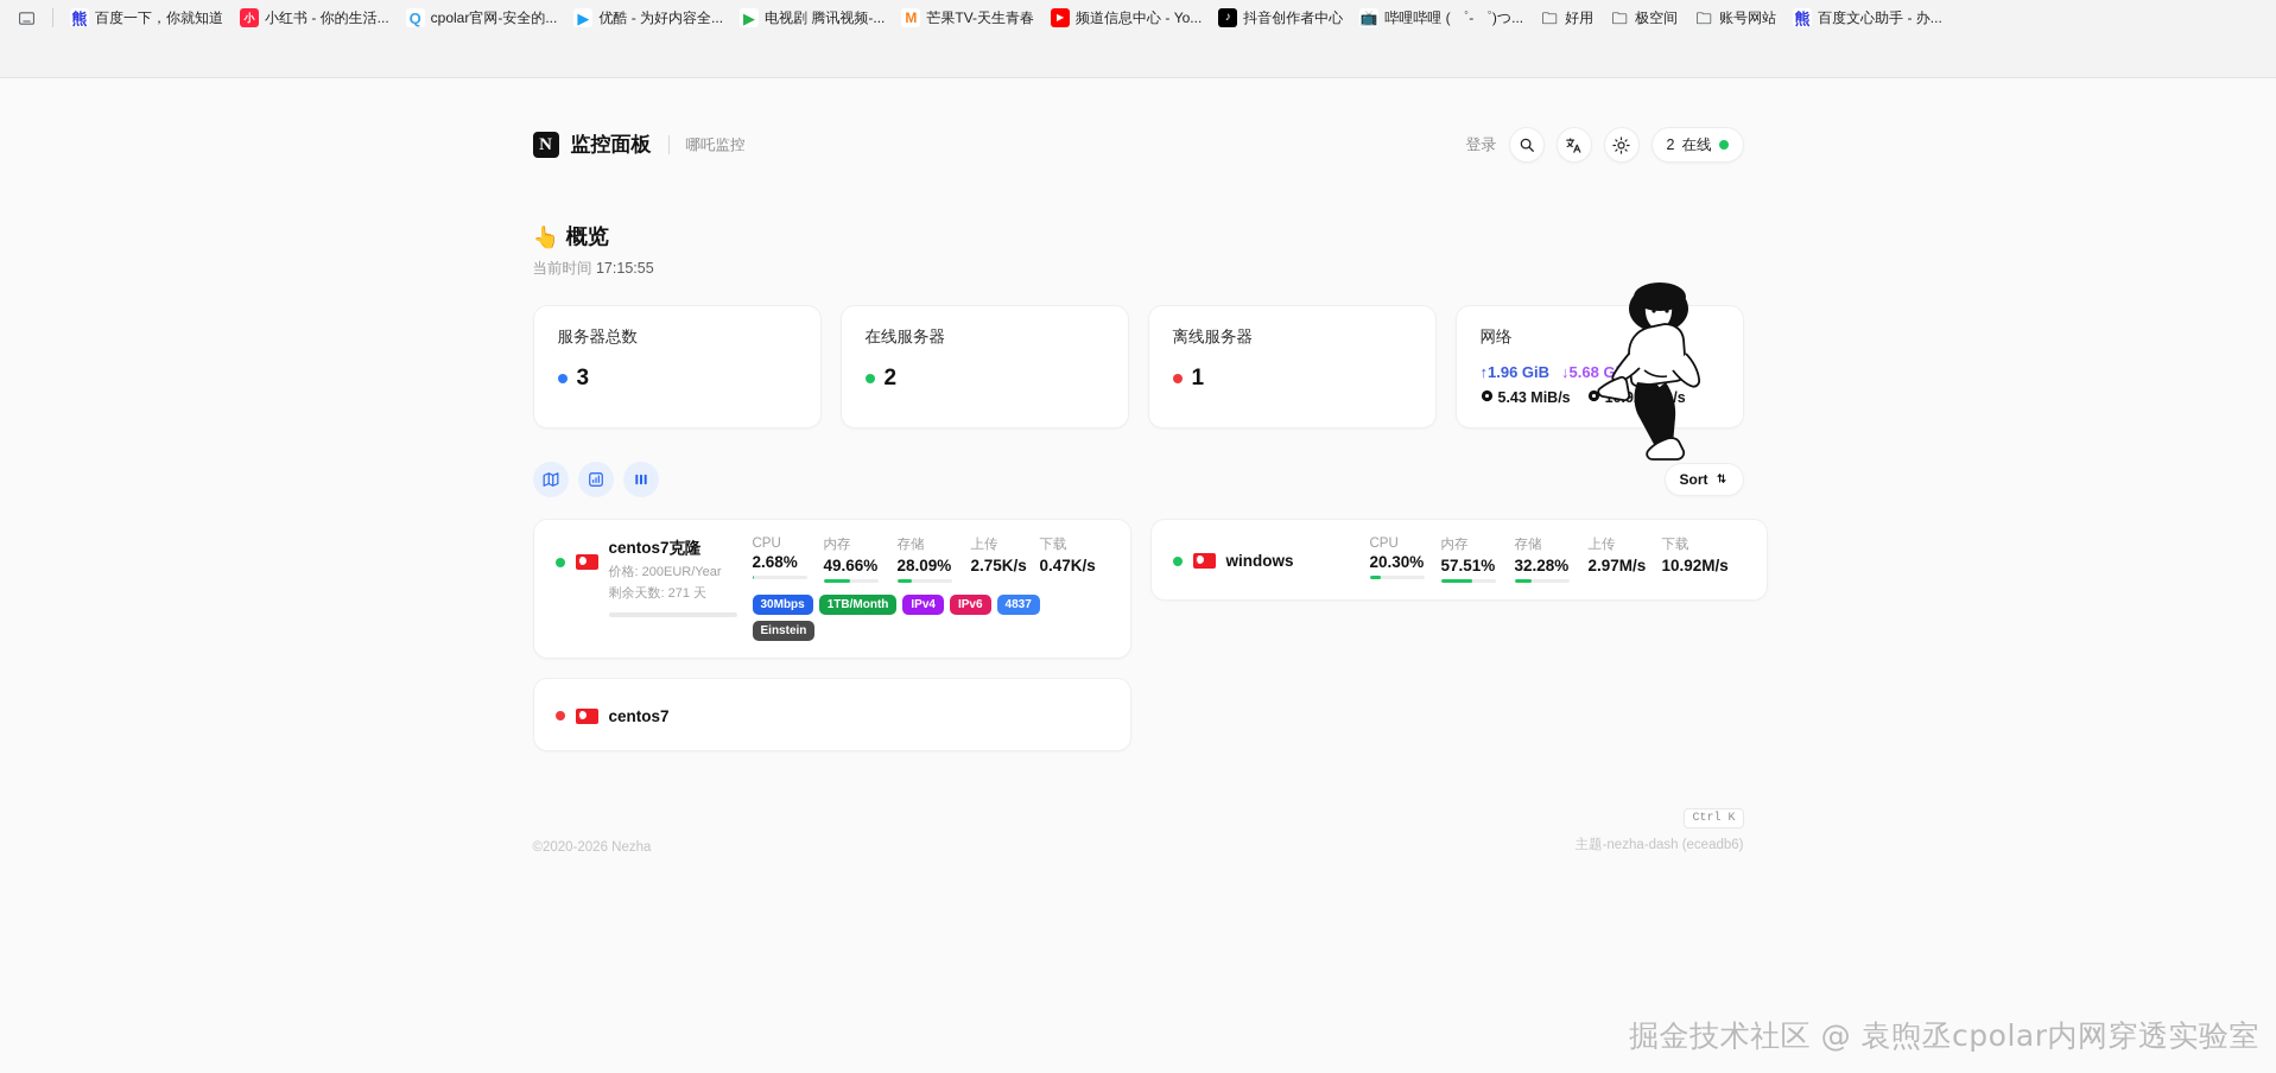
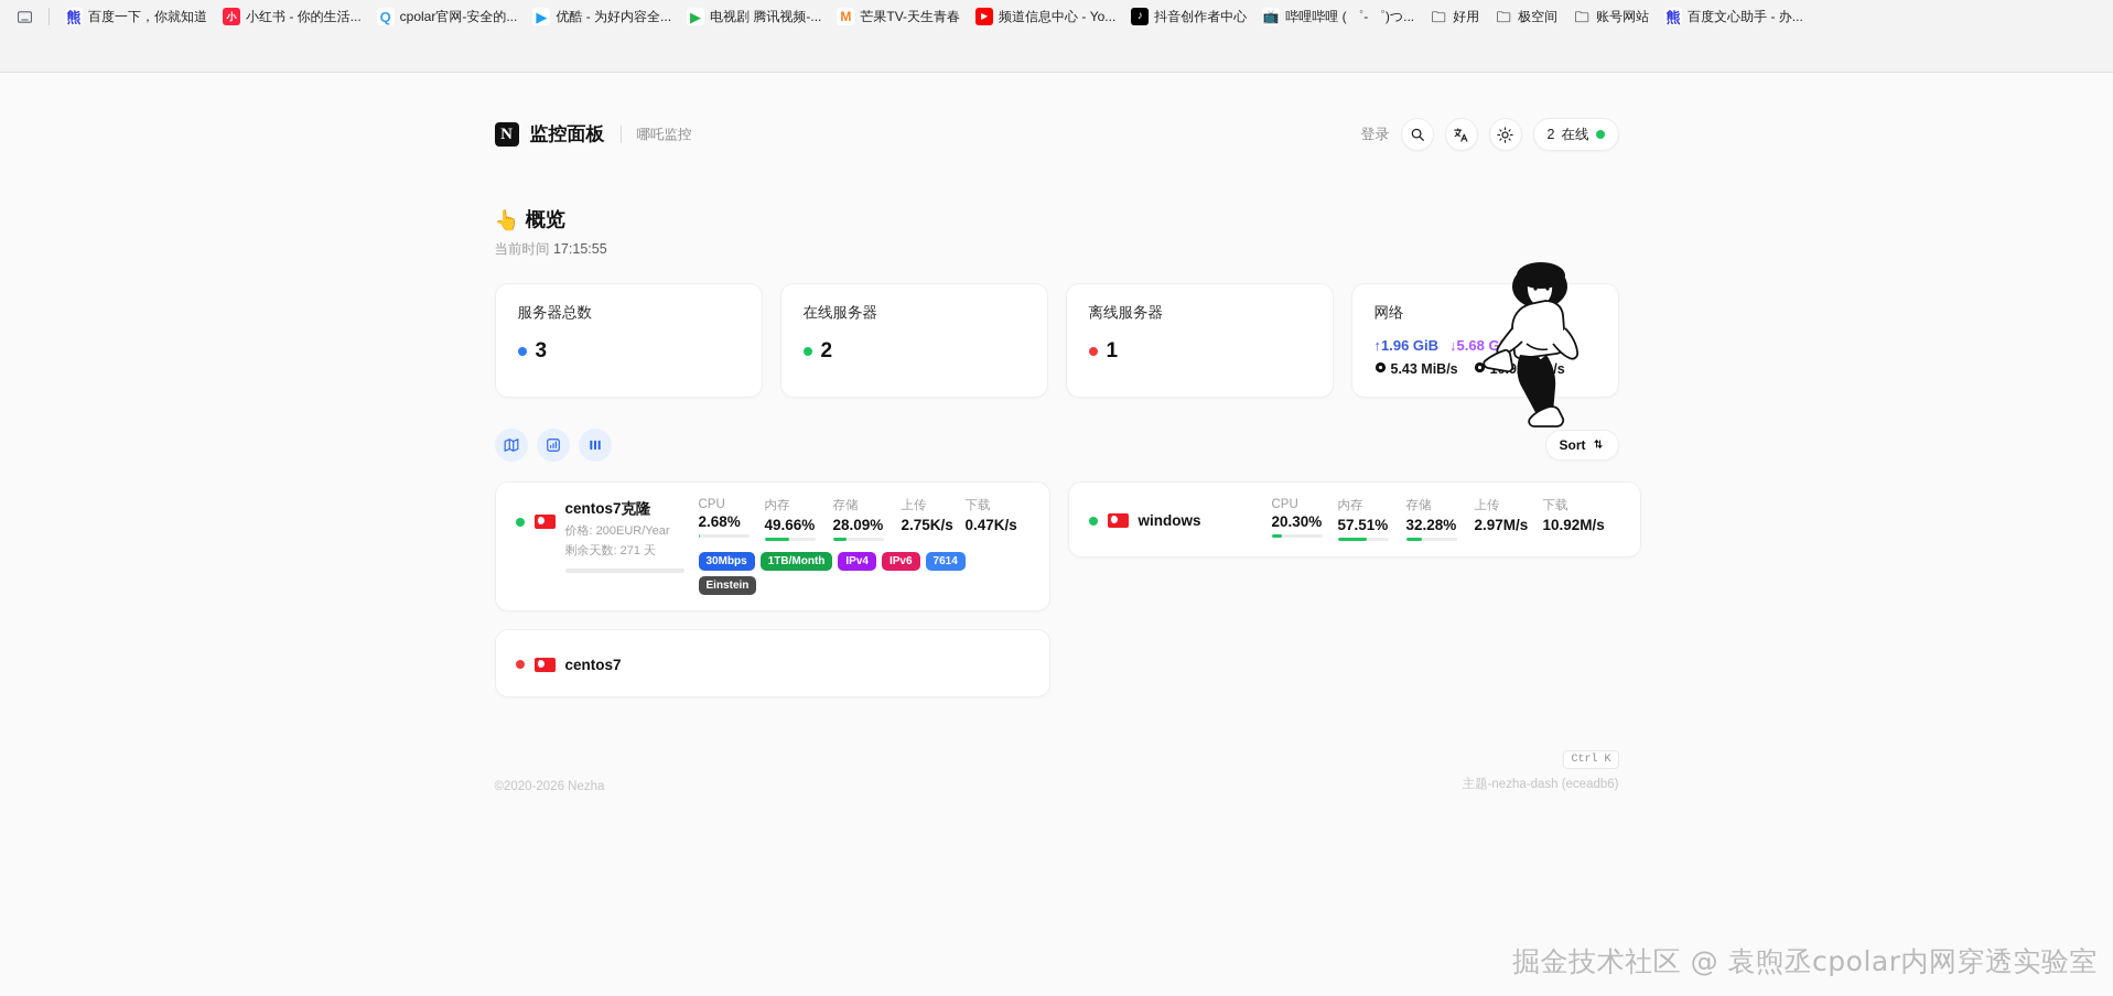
  熊
  百度一下，你就知道
  小
  小红书 - 你的生活...
  Q
  cpolar官网-安全的...
  ▶
  优酷 - 为好内容全...
  ▶
  电视剧 腾讯视频-...
  M
  芒果TV-天生青春
  ▶
  频道信息中心 - Yo...
  ♪
  抖音创作者中心
  📺
  哔哩哔哩 ( ゜- ゜)つ...
  🗀
  好用
  🗀
  极空间
  🗀
  账号网站
  熊
  百度文心助手 - 办...
  N
  监控面板
  哪吒监控
  登录
  2
  在线
  👆
  概览
  当前时间 17:15:55
  服务器总数
  3
  在线服务器
  2
  离线服务器
  1
  网络
  ↑1.96 GiB
  ↓5.68 G
  5.43 MiB/s
  Sort
  centos7克隆
  价格: 200EUR/Year
  剩余天数: 271 天
  CPU
  2.68%
  内存
  49.66%
  存储
  28.09%
  上传
  2.75K/s
  下载
  0.47K/s
  30Mbps
  1TB/Month
  IPv4
  IPv6
- 4837
+ 7614
  Einstein
  windows
  CPU
  20.30%
  内存
  57.51%
  存储
  32.28%
  上传
  2.97M/s
  下载
  10.92M/s
  centos7
  ©2020-2026 Nezha
  Ctrl K
  主题-nezha-dash (eceadb6)
  掘金技术社区 @ 袁煦丞cpolar内网穿透实验室
